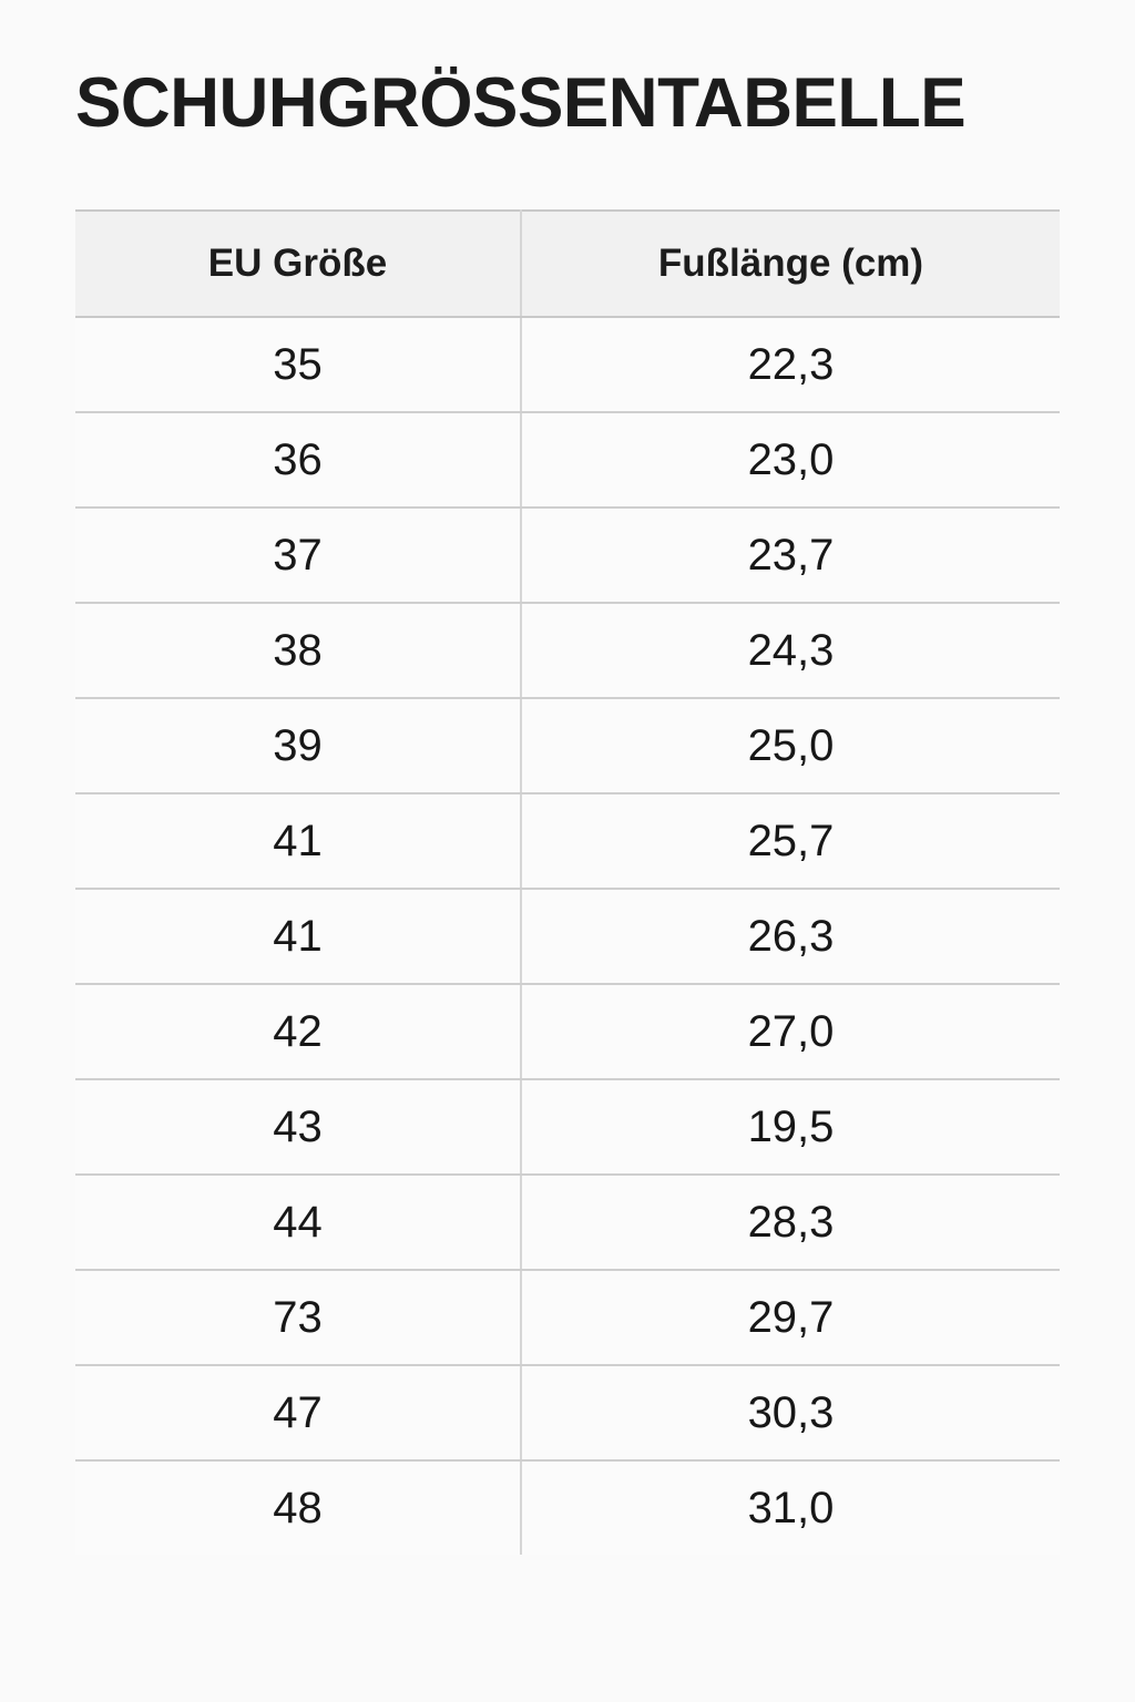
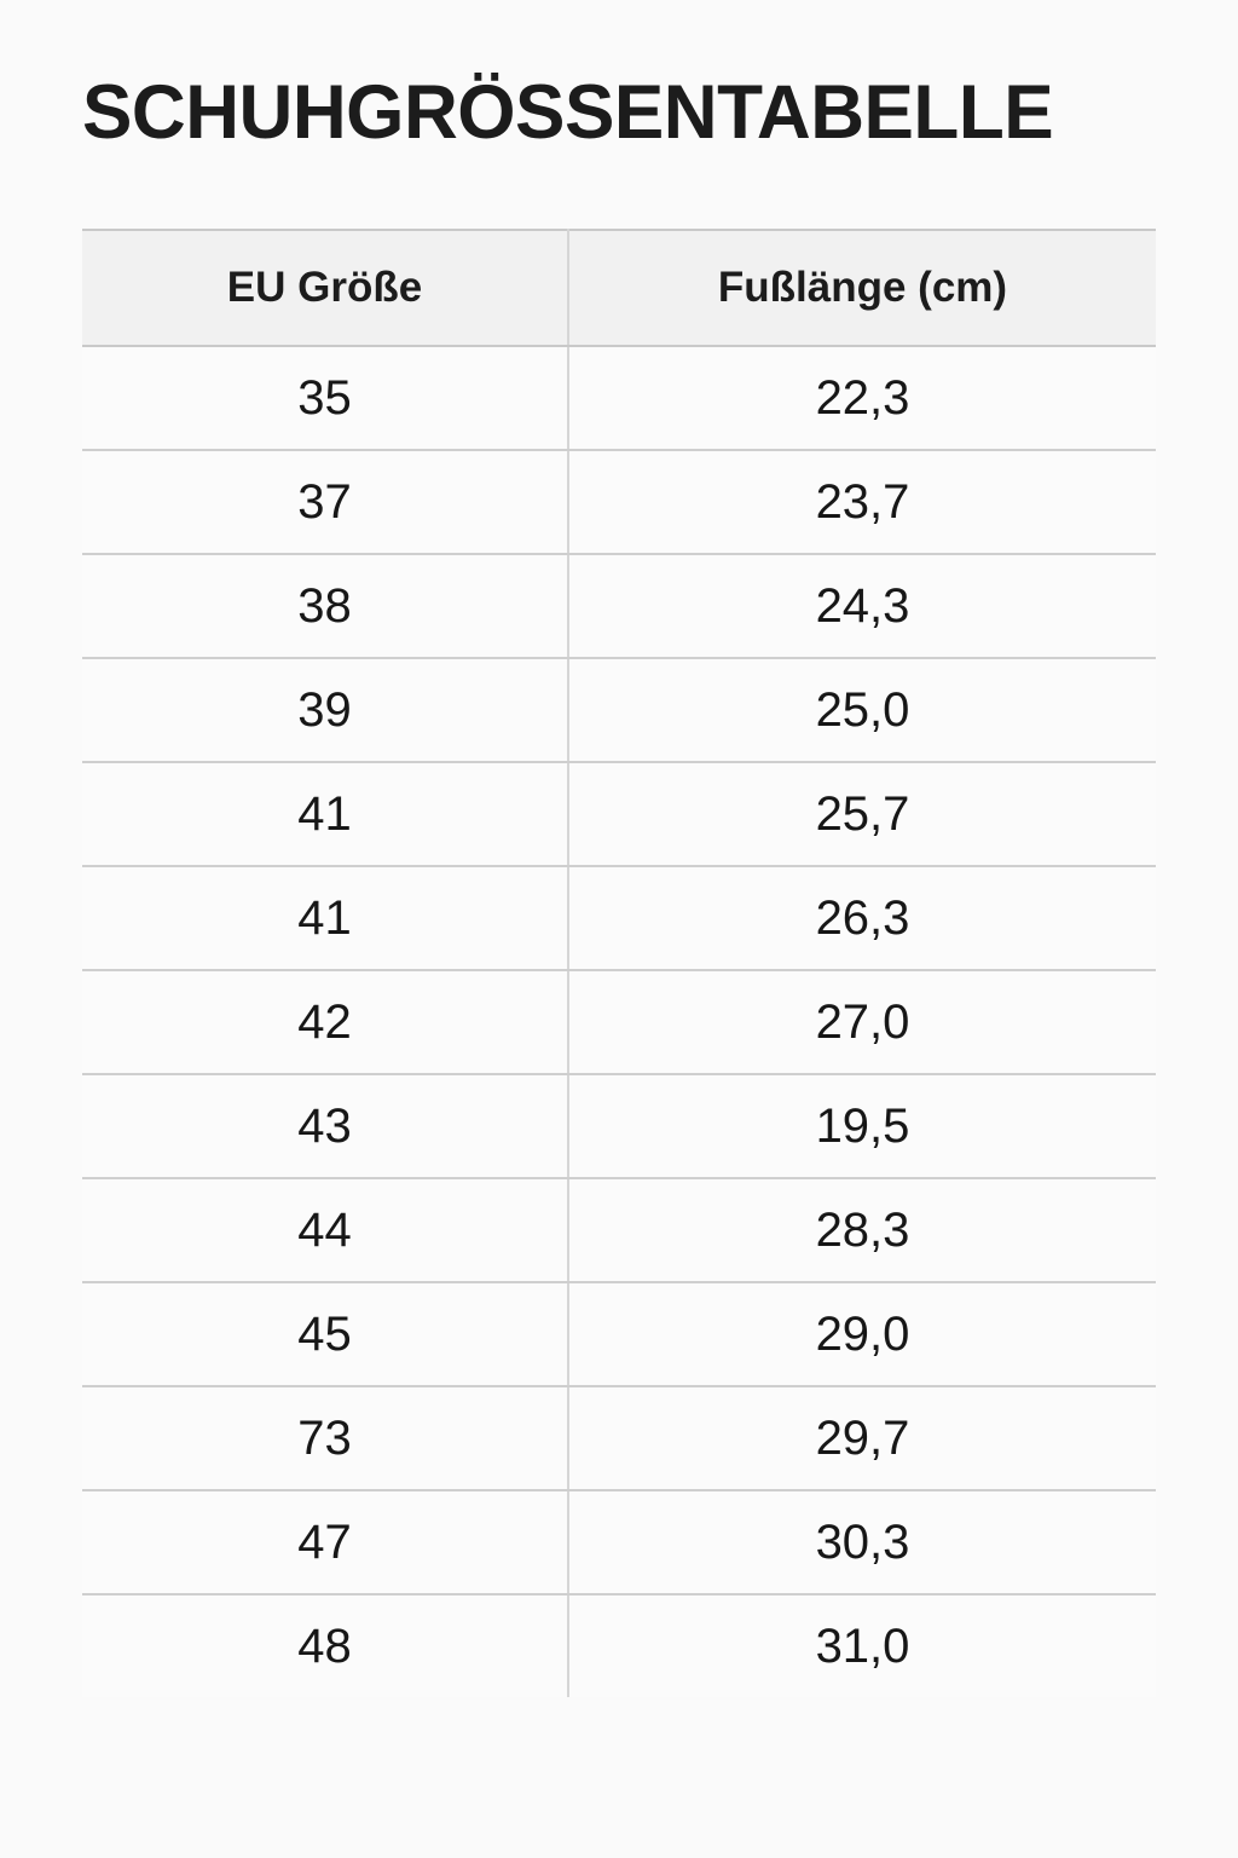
  SCHUHGRÖSSENTABELLE
  EU Größe	Fußlänge (cm)
  35	22,3
- 36	23,0
  37	23,7
  38	24,3
  39	25,0
  41	25,7
  41	26,3
  42	27,0
  43	19,5
  44	28,3
+ 45	29,0
  73	29,7
  47	30,3
  48	31,0
